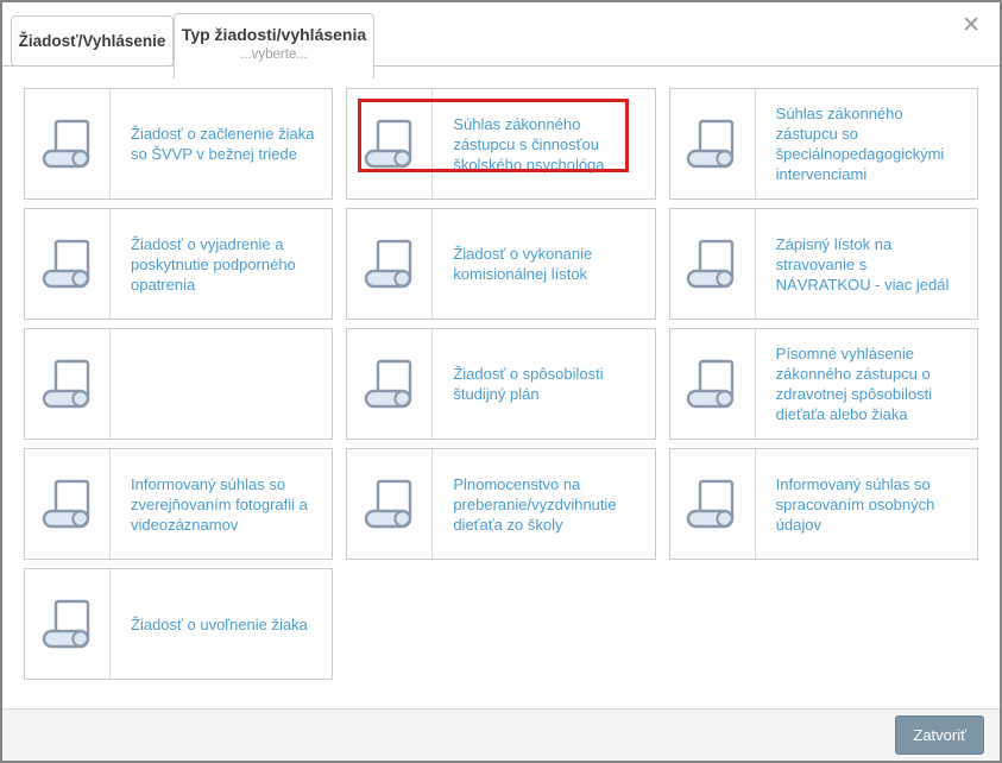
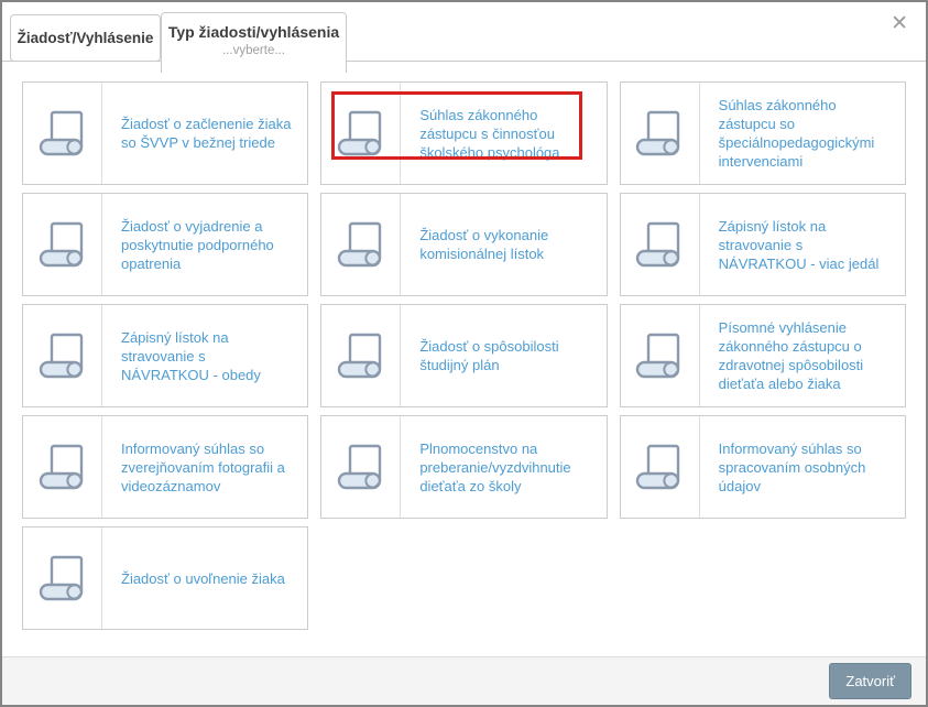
  Žiadosť/Vyhlásenie
  Typ žiadosti/vyhlásenia
  ...vyberte...
  ✕
  Žiadosť o začlenenie žiaka so ŠVVP v bežnej triede
  Súhlas zákonného zástupcu s činnosťou školského psychológa
  Súhlas zákonného zástupcu so špeciálnopedagogickými intervenciami
  Žiadosť o vyjadrenie a poskytnutie podporného opatrenia
  Žiadosť o vykonanie komisionálnej lístok
  Zápisný lístok na stravovanie s NÁVRATKOU - viac jedál
+ Zápisný lístok na stravovanie s NÁVRATKOU - obedy
  Žiadosť o spôsobilosti študijný plán
  Písomné vyhlásenie zákonného zástupcu o zdravotnej spôsobilosti dieťaťa alebo žiaka
  Informovaný súhlas so zverejňovaním fotografii a videozáznamov
  Plnomocenstvo na preberanie/vyzdvihnutie dieťaťa zo školy
  Informovaný súhlas so spracovaním osobných údajov
  Žiadosť o uvoľnenie žiaka
  Zatvoriť
